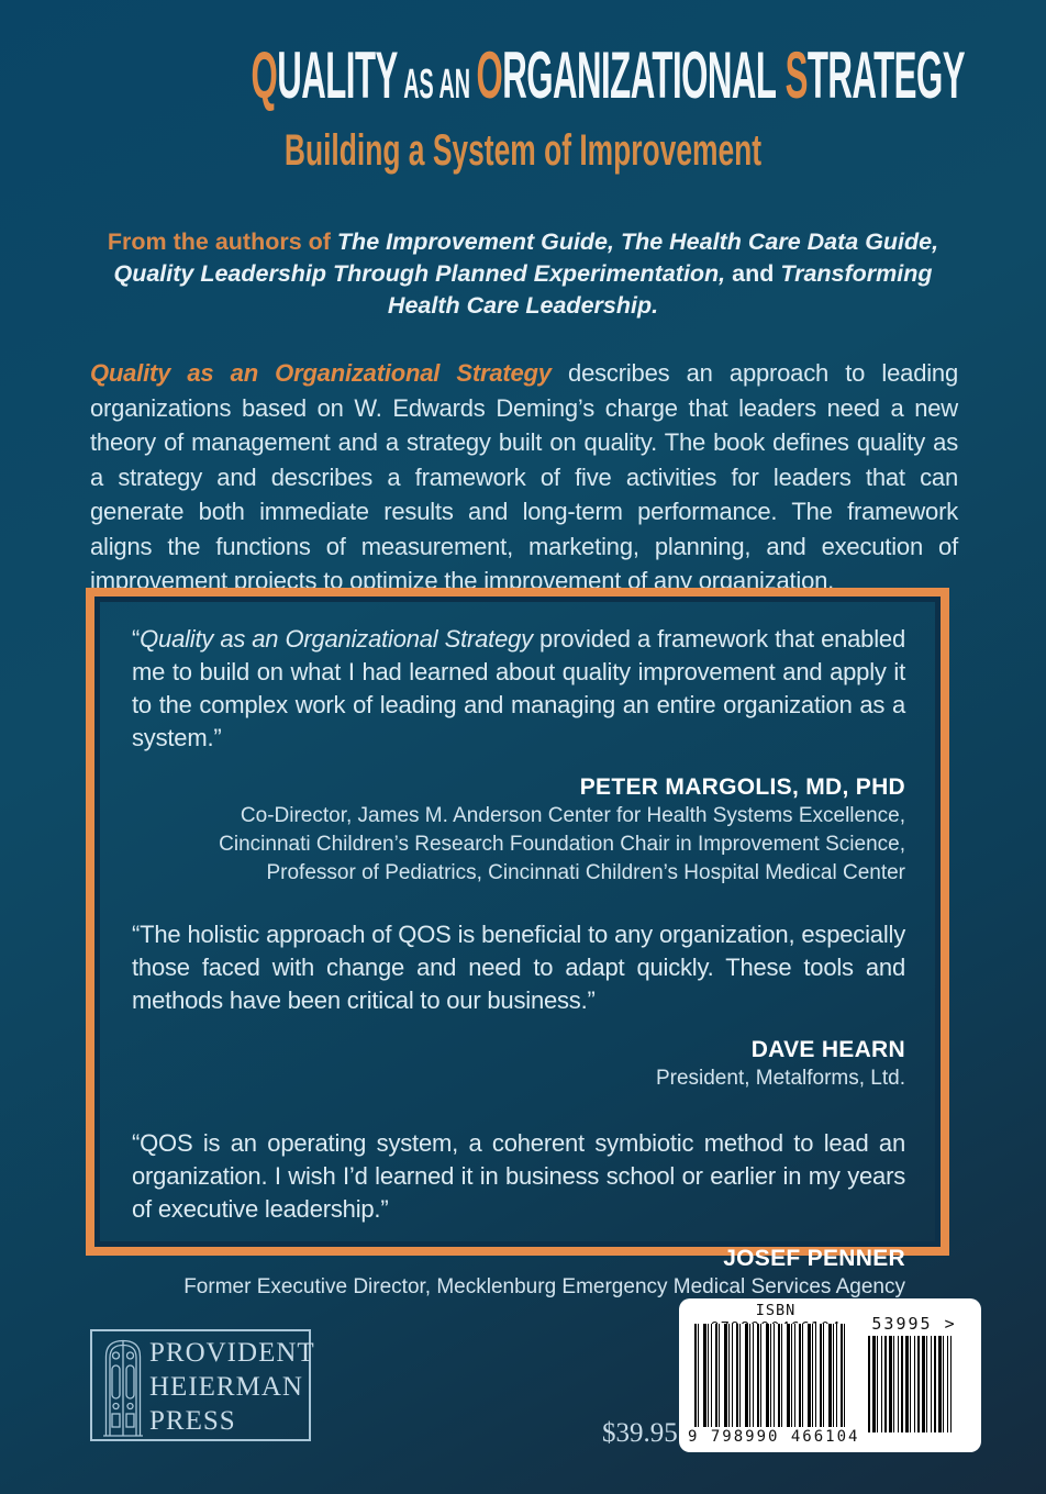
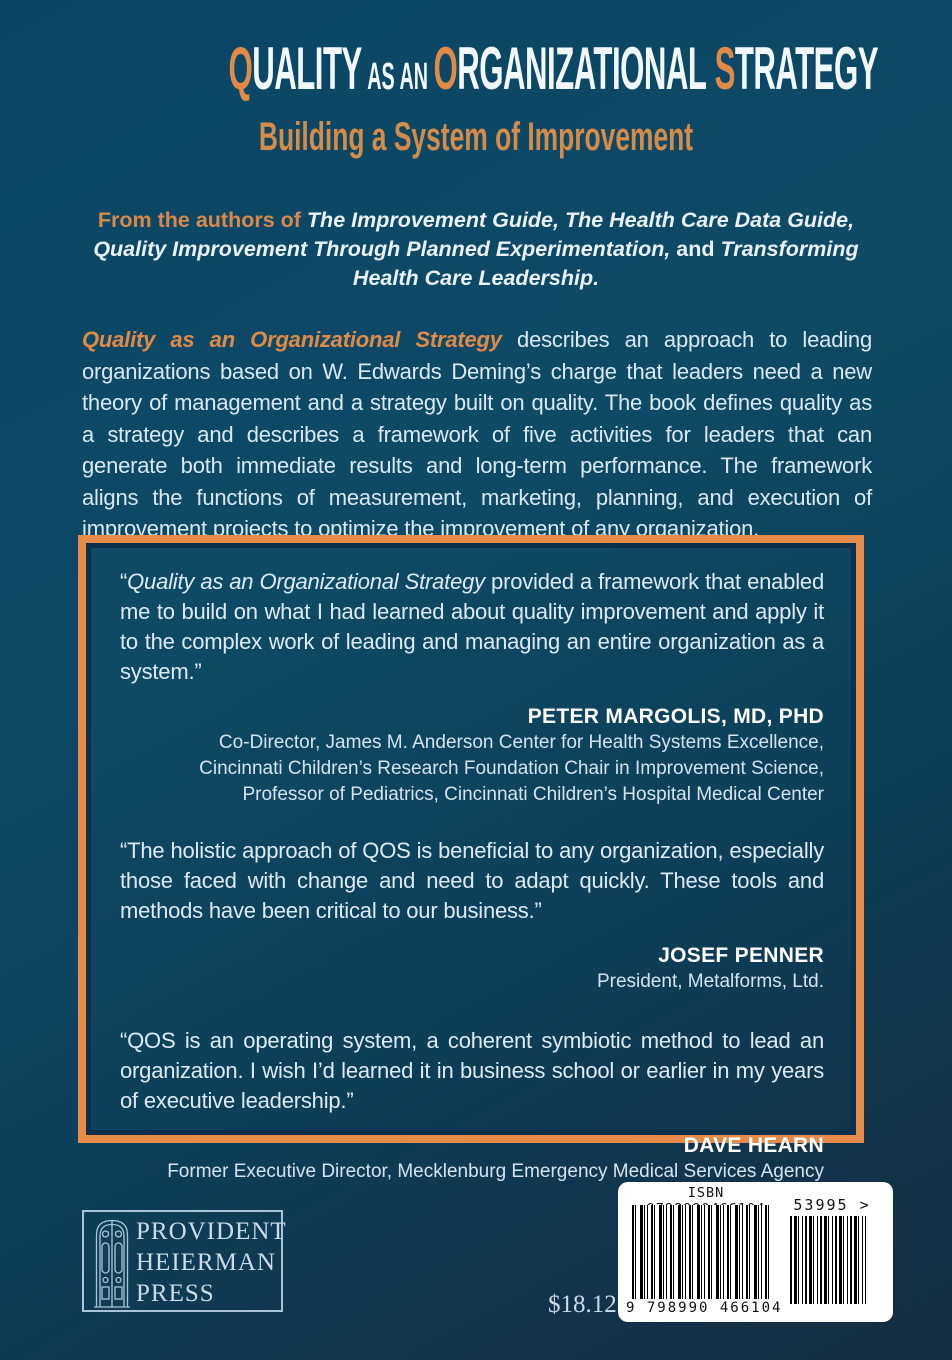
  QUALITY AS AN ORGANIZATIONAL STRATEGY
  Building a System of Improvement
- From the authors of The Improvement Guide, The Health Care Data Guide, Quality Leadership Through Planned Experimentation, and Transforming Health Care Leadership.
+ From the authors of The Improvement Guide, The Health Care Data Guide, Quality Improvement Through Planned Experimentation, and Transforming Health Care Leadership.
  Quality as an Organizational Strategy describes an approach to leading organizations based on W. Edwards Deming’s charge that leaders need a new theory of management and a strategy built on quality. The book defines quality as a strategy and describes a framework of five activities for leaders that can generate both immediate results and long-term performance. The framework aligns the functions of measurement, marketing, planning, and execution of improvement projects to optimize the improvement of any organization.
  “Quality as an Organizational Strategy provided a framework that enabled me to build on what I had learned about quality improvement and apply it to the complex work of leading and managing an entire organization as a system.”
  PETER MARGOLIS, MD, PHD
  Co-Director, James M. Anderson Center for Health Systems Excellence,
  Cincinnati Children’s Research Foundation Chair in Improvement Science,
  Professor of Pediatrics, Cincinnati Children’s Hospital Medical Center
  “The holistic approach of QOS is beneficial to any organization, especially those faced with change and need to adapt quickly. These tools and methods have been critical to our business.”
- DAVE HEARN
+ JOSEF PENNER
  President, Metalforms, Ltd.
  “QOS is an operating system, a coherent symbiotic method to lead an organization. I wish I’d learned it in business school or earlier in my years of executive leadership.”
- JOSEF PENNER
+ DAVE HEARN
  Former Executive Director, Mecklenburg Emergency Medical Services Agency
  PROVIDENT
  HEIERMAN
  PRESS
- $39.95
+ $18.12
  9 798990 466104
  53995 >
